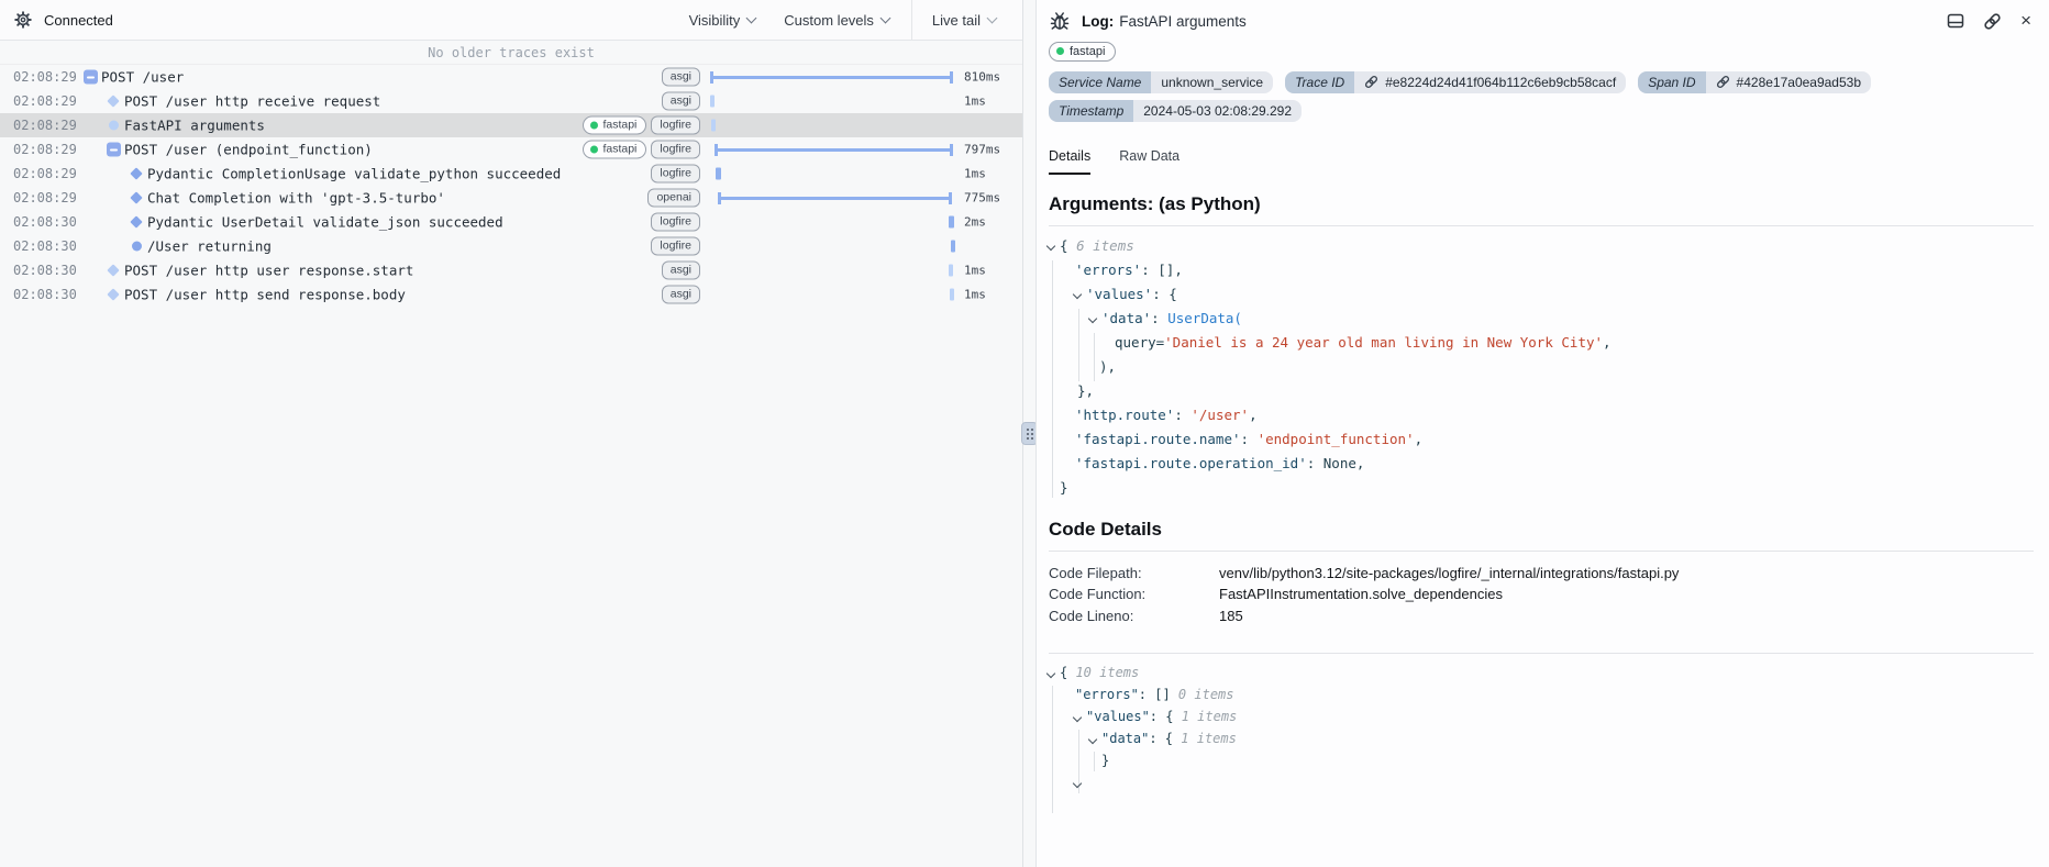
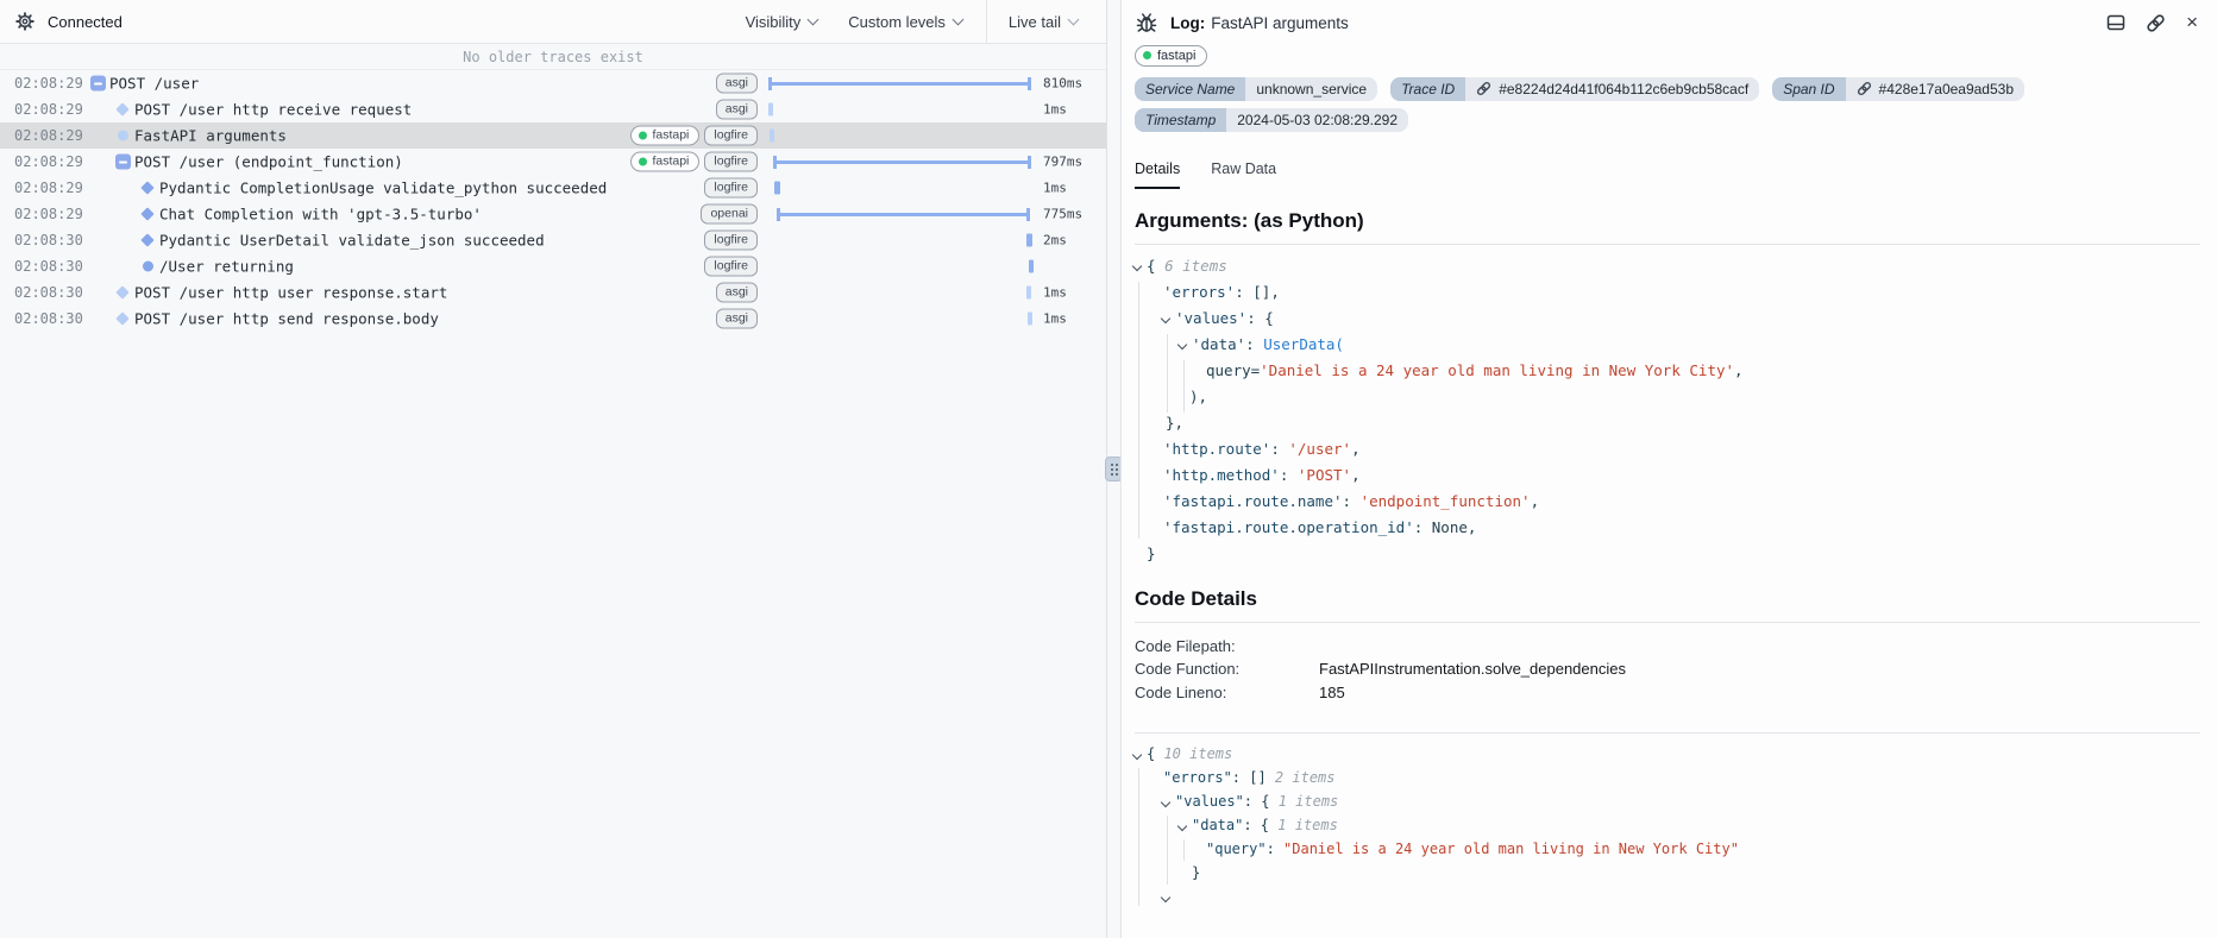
  Connected
  Visibility
  Custom levels
  Live tail
  No older traces exist
  02:08:29
  POST /user
  asgi
  810ms
  02:08:29
  POST /user http receive request
  asgi
  1ms
  02:08:29
  FastAPI arguments
  fastapi
  logfire
  02:08:29
  POST /user (endpoint_function)
  fastapi
  logfire
  797ms
  02:08:29
  Pydantic CompletionUsage validate_python succeeded
  logfire
  1ms
  02:08:29
  Chat Completion with 'gpt-3.5-turbo'
  openai
  775ms
  02:08:30
  Pydantic UserDetail validate_json succeeded
  logfire
  2ms
  02:08:30
  /User returning
  logfire
  02:08:30
  POST /user http user response.start
  asgi
  1ms
  02:08:30
  POST /user http send response.body
  asgi
  1ms
  Log: FastAPI arguments
  ×
  fastapi
  Service Name
  unknown_service
  Trace ID
  #e8224d24d41f064b112c6eb9cb58cacf
  Span ID
  #428e17a0ea9ad53b
  Timestamp
  2024-05-03 02:08:29.292
  Details
  Raw Data
  Arguments: (as Python)
  { 6 items
  'errors': [],
  'values': {
  'data': UserData(
  query='Daniel is a 24 year old man living in New York City',
  ),
  },
  'http.route': '/user',
+ 'http.method': 'POST',
  'fastapi.route.name': 'endpoint_function',
  'fastapi.route.operation_id': None,
  }
  Code Details
  Code Filepath:
- venv/lib/python3.12/site-packages/logfire/_internal/integrations/fastapi.py
  Code Function:
  FastAPIInstrumentation.solve_dependencies
  Code Lineno:
  185
  { 10 items
- "errors": [] 0 items
+ "errors": [] 2 items
  "values": { 1 items
  "data": { 1 items
+ "query": "Daniel is a 24 year old man living in New York City"
  }
